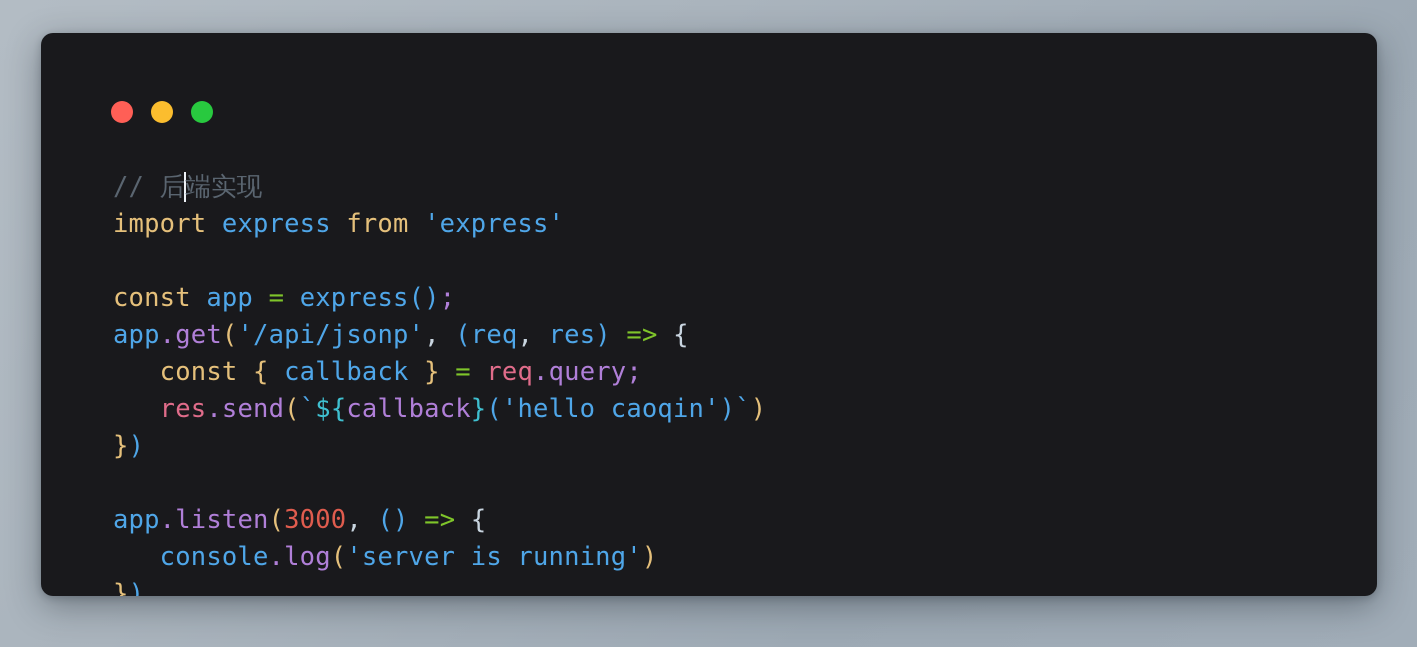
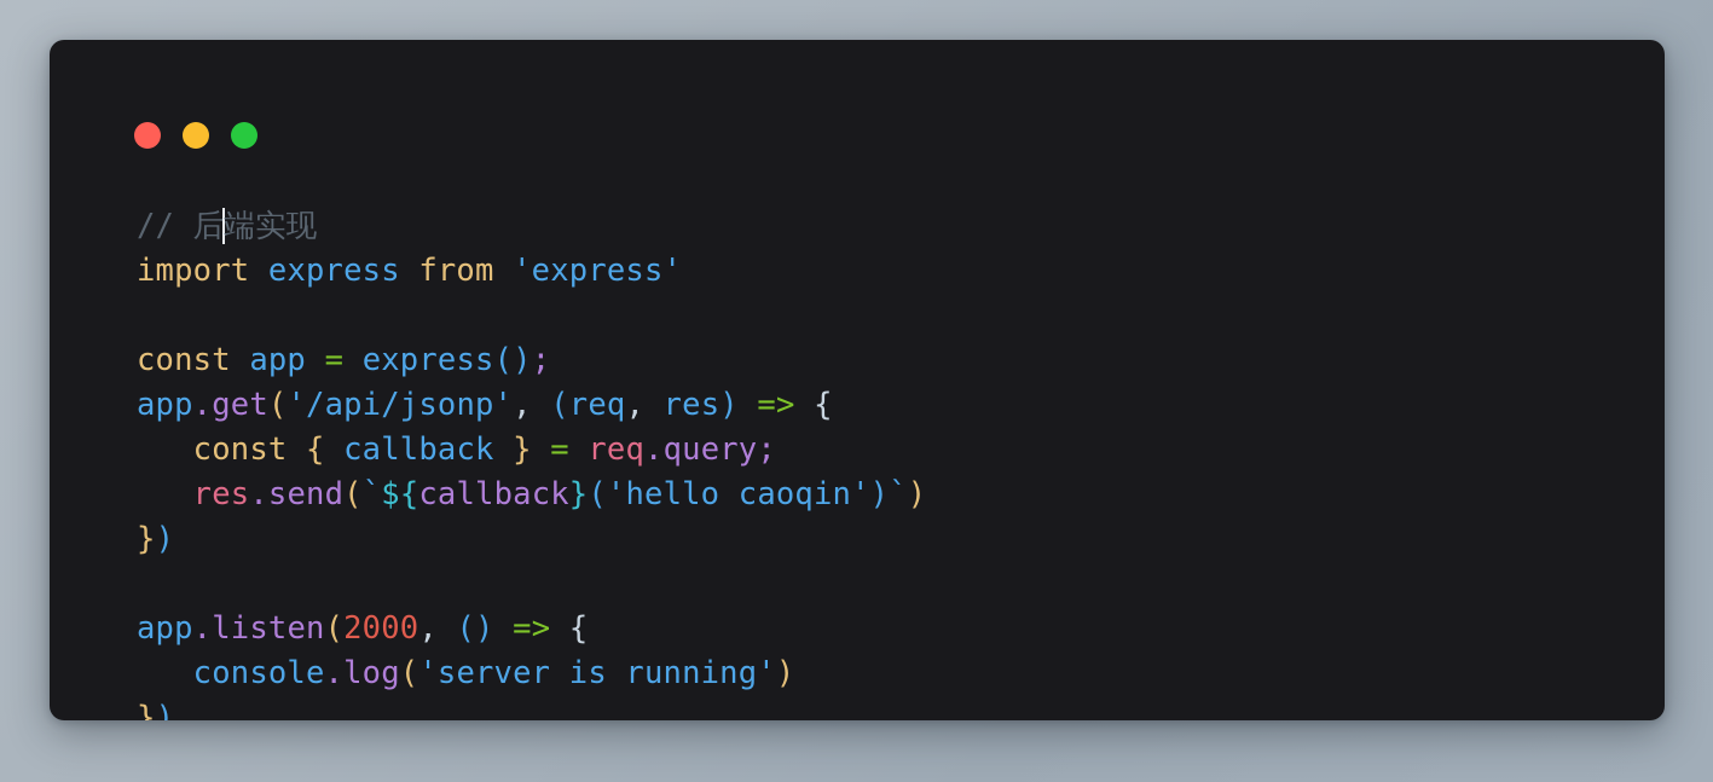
- // 后端实现 import express from 'express' const app = express(); app.get('/api/jsonp', (req, res) => { const { callback } = req.query; res.send(`${callback}('hello caoqin')`) }) app.listen(3000, () => { console.log('server is running') })
+ // 后端实现 import express from 'express' const app = express(); app.get('/api/jsonp', (req, res) => { const { callback } = req.query; res.send(`${callback}('hello caoqin')`) }) app.listen(2000, () => { console.log('server is running') })
